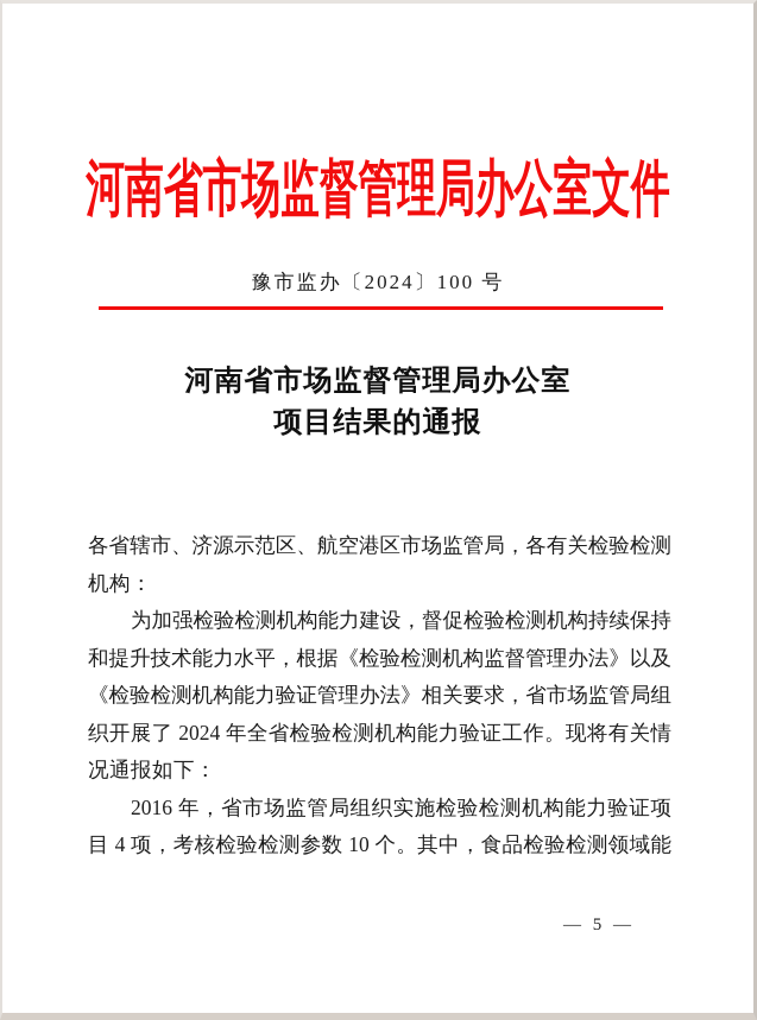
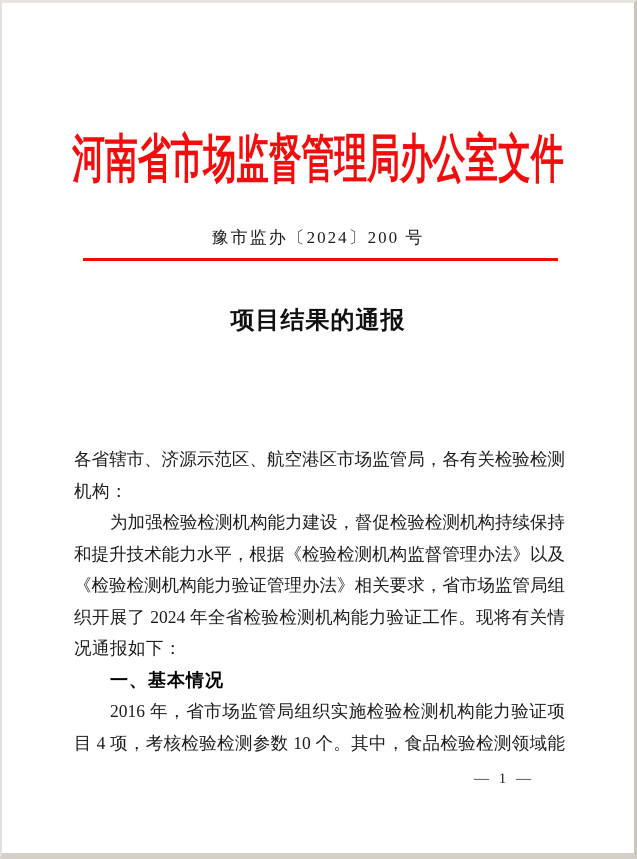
  河南省市场监督管理局办公室文件
- 豫市监办〔2024〕100 号
+ 豫市监办〔2024〕200 号
- 河南省市场监督管理局办公室
  项目结果的通报
  各省辖市、济源示范区、航空港区市场监管局，各有关检验检测
  机构：
  为加强检验检测机构能力建设，督促检验检测机构持续保持
  和提升技术能力水平，根据《检验检测机构监督管理办法》以及
  《检验检测机构能力验证管理办法》相关要求，省市场监管局组
  织开展了 2024 年全省检验检测机构能力验证工作。现将有关情
  况通报如下：
+ 一、基本情况
  2016 年，省市场监管局组织实施检验检测机构能力验证项
  目 4 项，考核检验检测参数 10 个。其中，食品检验检测领域能
- — 5 —
+ — 1 —
